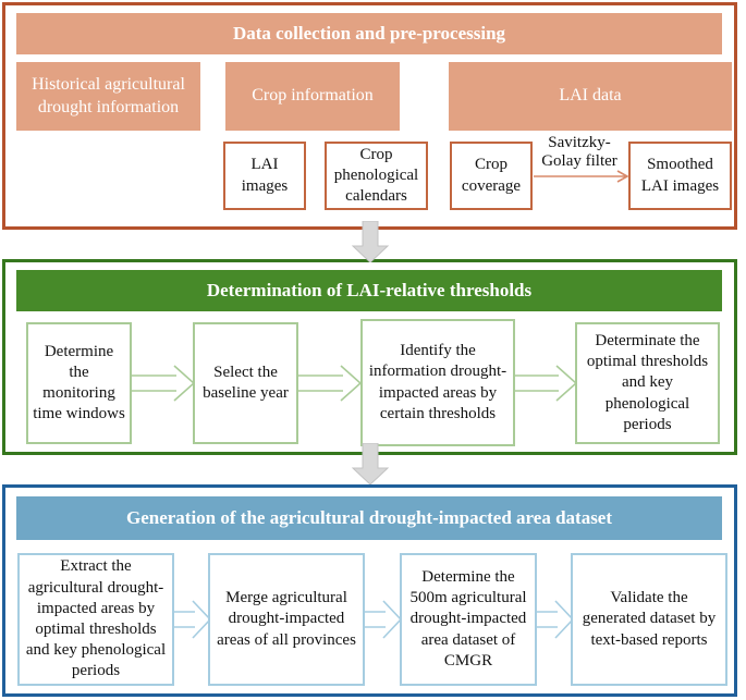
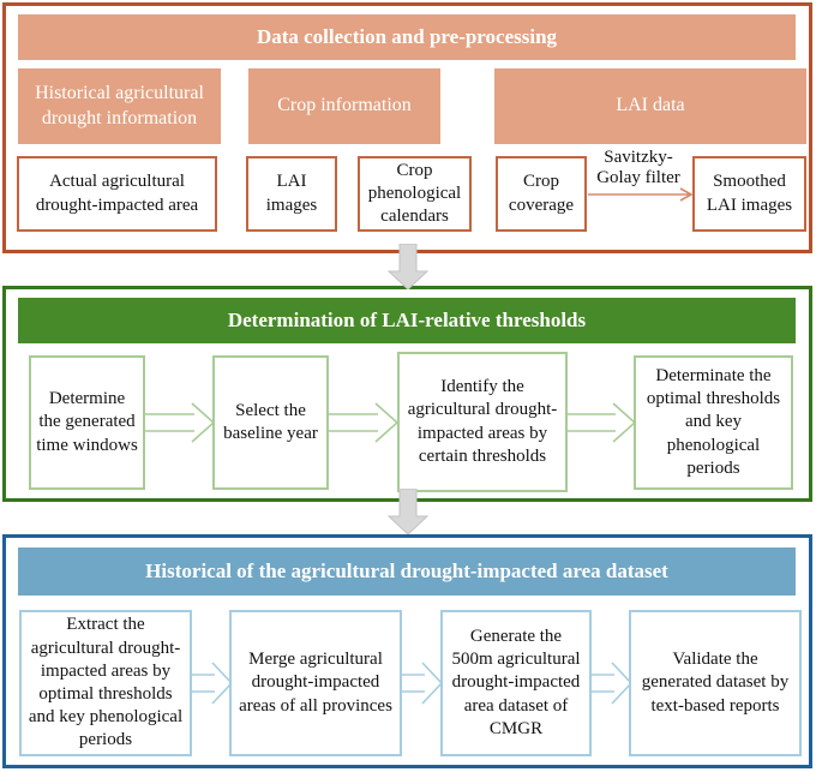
  Data collection and pre-processing
  Historical agricultural drought information
  Crop information
  LAI data
+ Actual agricultural drought-impacted area
  LAI images
  Crop phenological calendars
  Crop coverage
  Smoothed LAI images
  Savitzky-
  Golay filter
  Determination of LAI-relative thresholds
- Determine the monitoring time windows
+ Determine the generated time windows
  Select the baseline year
- Identify the information drought-impacted areas by certain thresholds
+ Identify the agricultural drought-impacted areas by certain thresholds
  Determinate the optimal thresholds and key phenological periods
- Generation of the agricultural drought-impacted area dataset
+ Historical of the agricultural drought-impacted area dataset
  Extract the agricultural drought-impacted areas by optimal thresholds and key phenological periods
  Merge agricultural drought-impacted areas of all provinces
- Determine the 500m agricultural drought-impacted area dataset of CMGR
+ Generate the 500m agricultural drought-impacted area dataset of CMGR
  Validate the generated dataset by text-based reports
